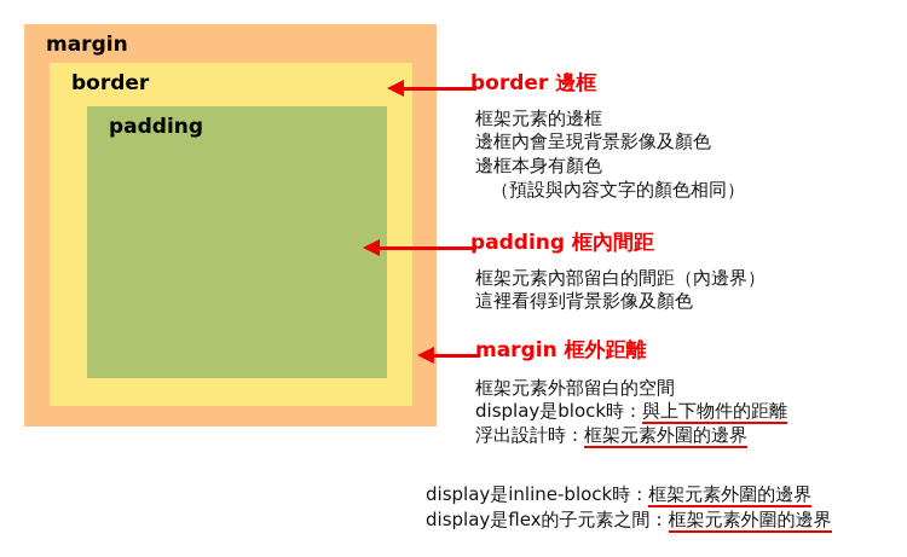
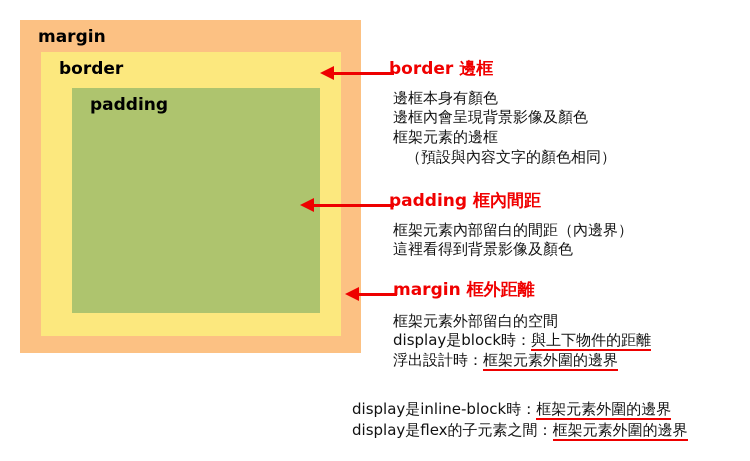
  margin
  border
  padding
  border 邊框
- 框架元素的邊框
+ 邊框本身有顏色
  邊框內會呈現背景影像及顏色
- 邊框本身有顏色
+ 框架元素的邊框
  （預設與內容文字的顏色相同）
  padding 框內間距
  框架元素內部留白的間距（內邊界）
  這裡看得到背景影像及顏色
  margin 框外距離
  框架元素外部留白的空間
  display是block時：與上下物件的距離
  浮出設計時：框架元素外圍的邊界
  display是inline-block時：框架元素外圍的邊界
  display是flex的子元素之間：框架元素外圍的邊界
